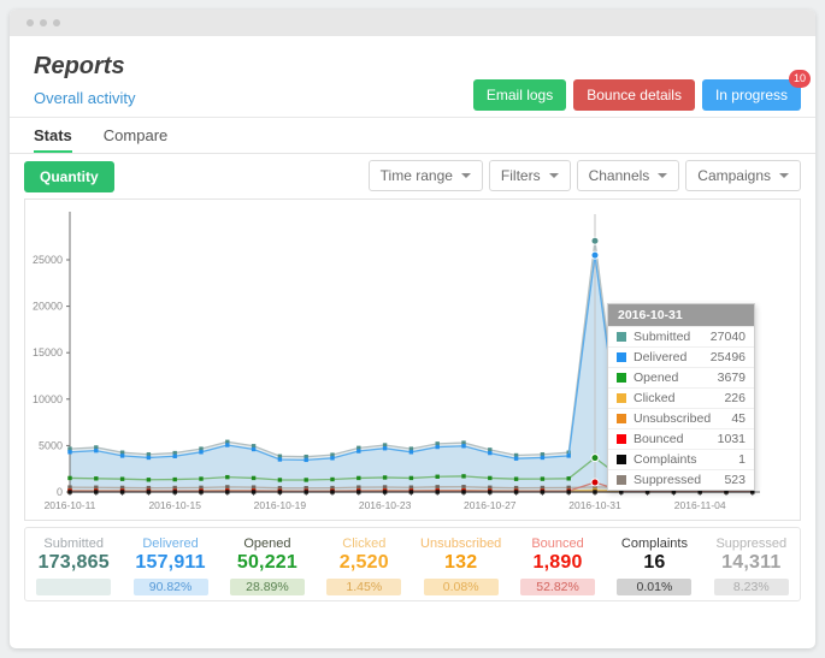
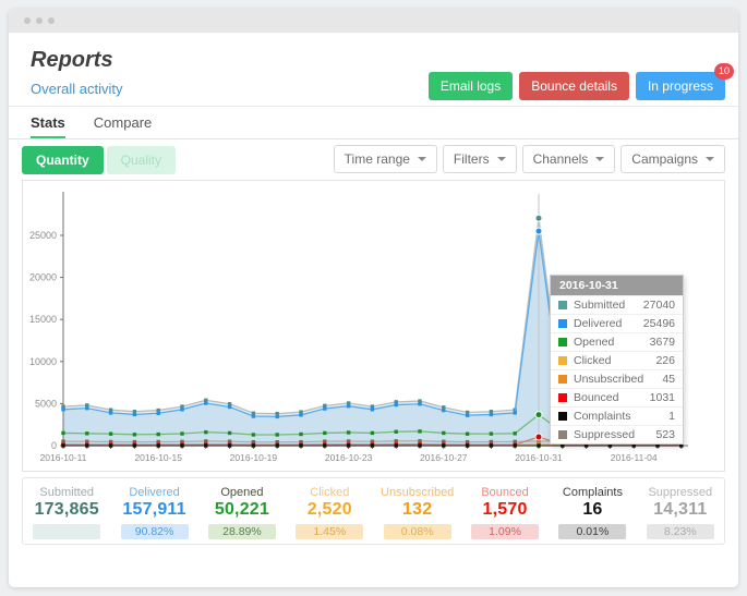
  Reports
  Overall activity
  Email logs
  Bounce details
  In progress
  10
  Stats
  Compare
  Quantity
+ Quality
  Time range
  Filters
  Channels
  Campaigns
  0
  5000
  10000
  15000
  20000
  25000
  2016-10-11
  2016-10-15
  2016-10-19
  2016-10-23
  2016-10-27
  2016-10-31
  2016-11-04
  2016-10-31
  Submitted
  27040
  Delivered
  25496
  Opened
  3679
  Clicked
  226
  Unsubscribed
  45
  Bounced
  1031
  Complaints
  1
  Suppressed
  523
  Submitted
  173,865
  Delivered
  157,911
  90.82%
  Opened
  50,221
  28.89%
  Clicked
  2,520
  1.45%
  Unsubscribed
  132
  0.08%
  Bounced
- 1,890
+ 1,570
- 52.82%
+ 1.09%
  Complaints
  16
  0.01%
  Suppressed
  14,311
  8.23%
